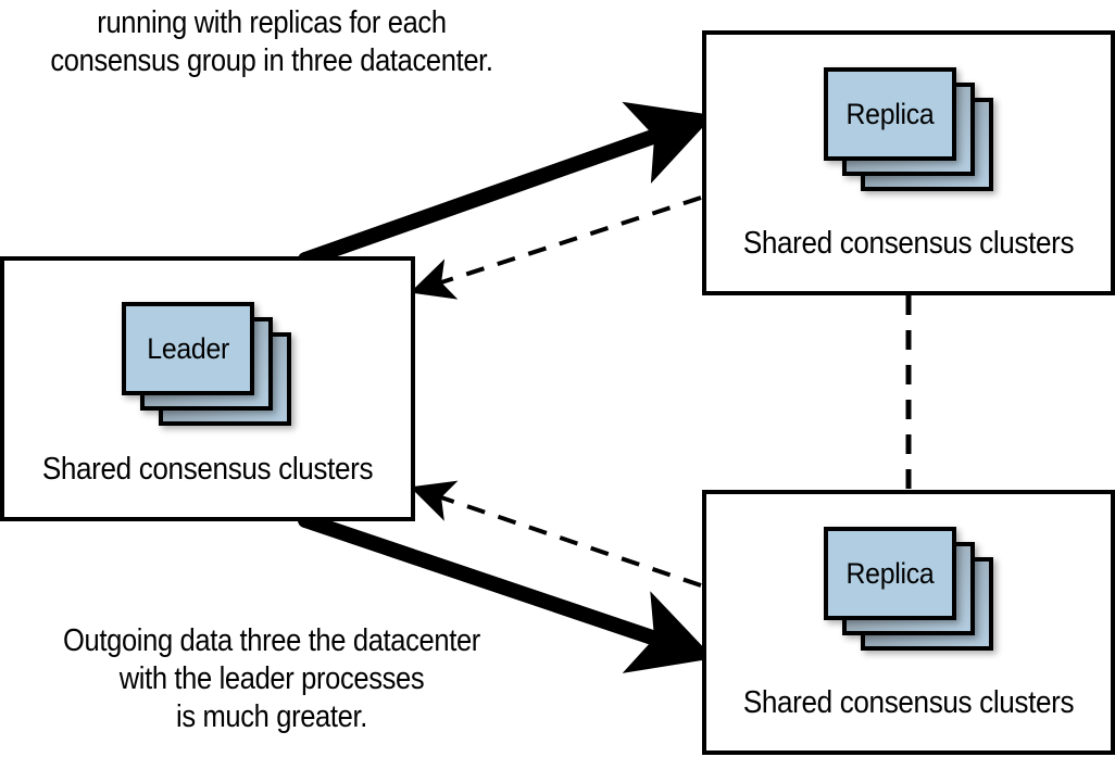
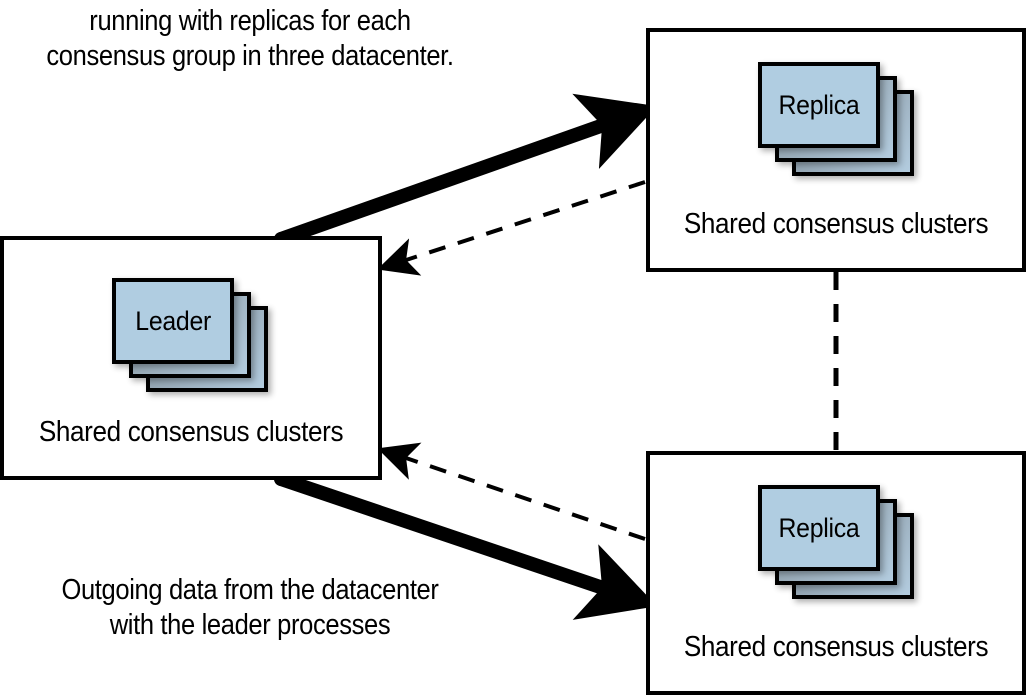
  running with replicas for each
  consensus group in three datacenter.
- Outgoing data three the datacenter
+ Outgoing data from the datacenter
  with the leader processes
- is much greater.
  Leader
  Shared consensus clusters
  Replica
  Shared consensus clusters
  Replica
  Shared consensus clusters
